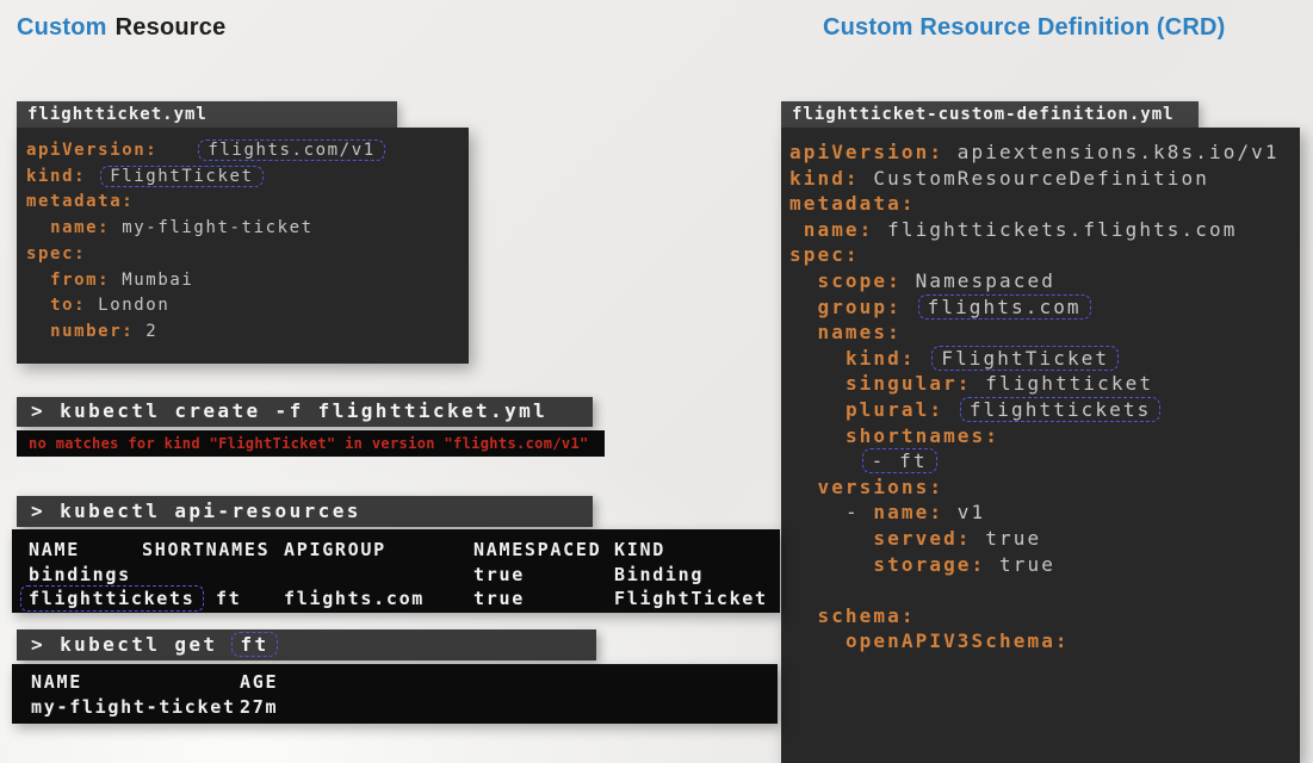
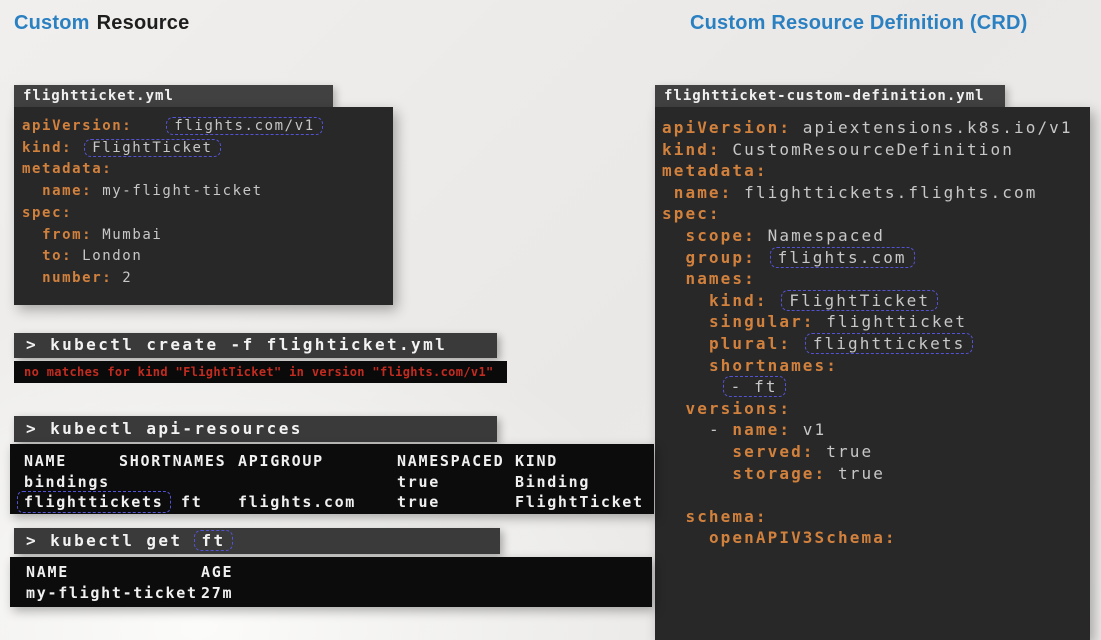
  Custom Resource
  Custom Resource Definition (CRD)
  flightticket.yml
  apiVersion: flights.com/v1
  kind: FlightTicket
  metadata:
  name: my-flight-ticket
  spec:
  from: Mumbai
  to: London
  number: 2
  flightticket-custom-definition.yml
  apiVersion: apiextensions.k8s.io/v1
  kind: CustomResourceDefinition
  metadata:
  name: flighttickets.flights.com
  spec:
  scope: Namespaced
  group: flights.com
  names:
  kind: FlightTicket
  singular: flightticket
  plural: flighttickets
  shortnames:
  - ft
  versions:
  - name: v1
  served: true
  storage: true
  schema:
  openAPIV3Schema:
- > kubectl create -f flightticket.yml
+ > kubectl create -f flighticket.yml
  no matches for kind "FlightTicket" in version "flights.com/v1"
  > kubectl api-resources
  NAME
  SHORTNAMES
  APIGROUP
  NAMESPACED
  KIND
  bindings
  true
  Binding
  flighttickets
  ft
  flights.com
  true
  FlightTicket
  > kubectl get ft
  NAME
  AGE
  my-flight-ticket
  27m
